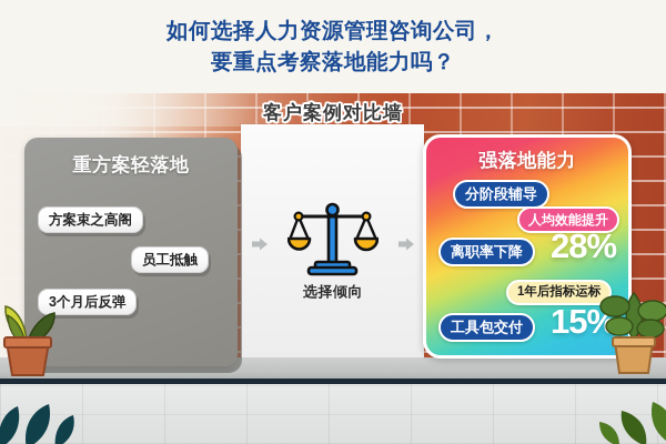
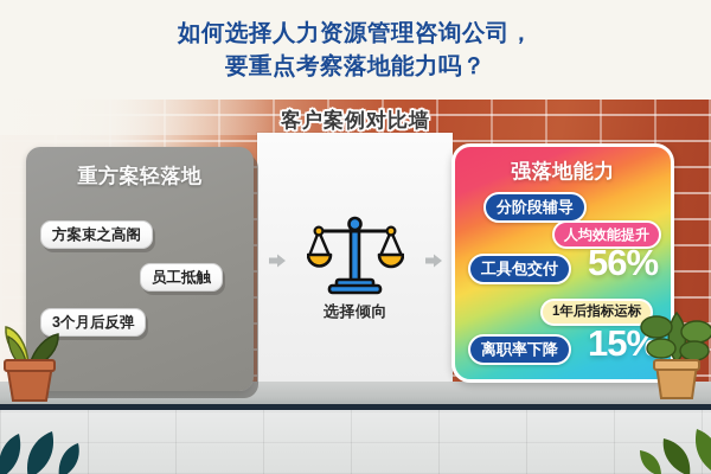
  客户案例对比墙
  如何选择人力资源管理咨询公司，
  要重点考察落地能力吗？
  重方案轻落地
  方案束之高阁
  员工抵触
  3个月后反弹
  选择倾向
  强落地能力
  分阶段辅导
  人均效能提升
- 离职率下降
+ 工具包交付
- 28%
+ 56%
  1年后指标运标
- 工具包交付
+ 离职率下降
  15%
